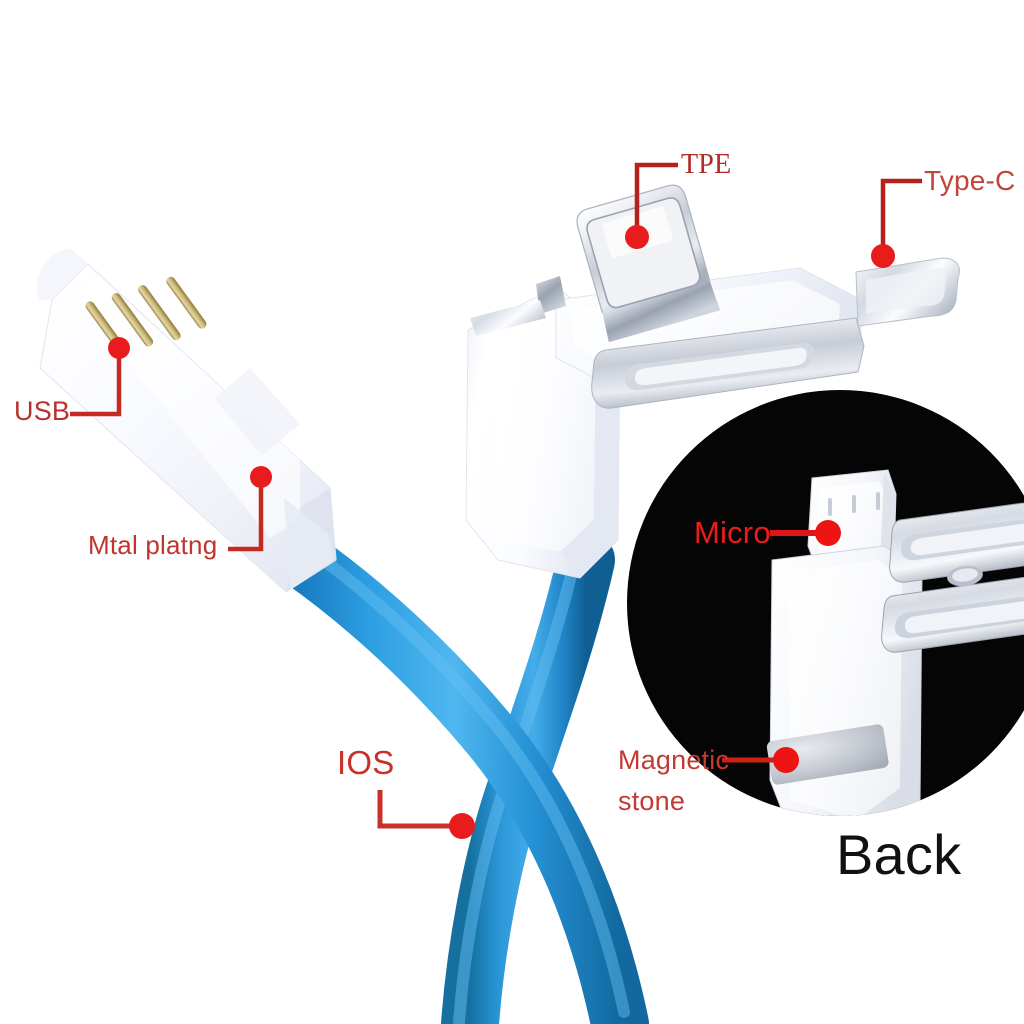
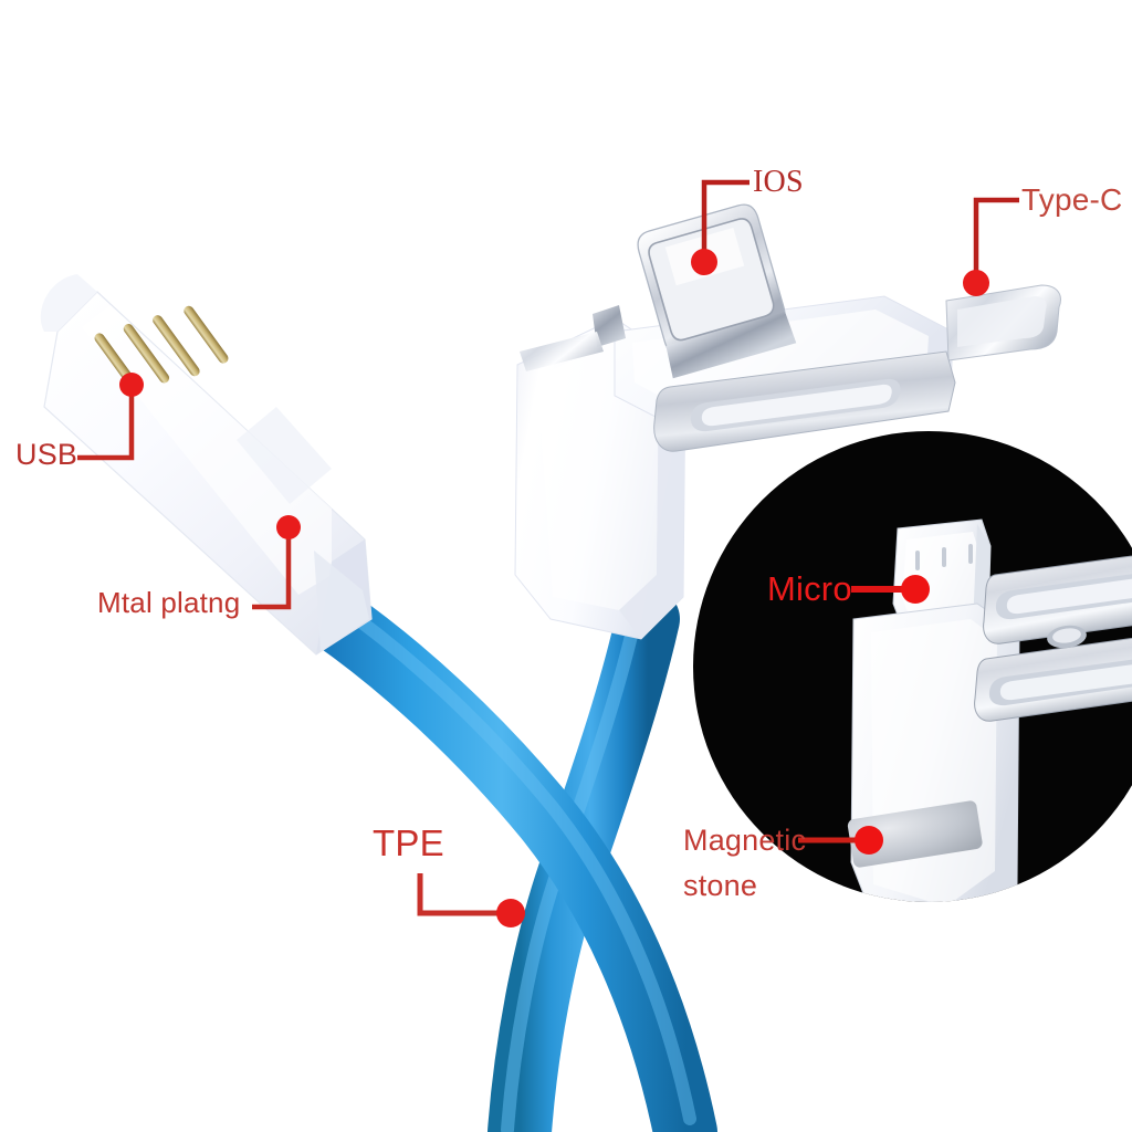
  USB
  Mtal platng
- TPE
+ IOS
  Type-C
- IOS
+ TPE
  Micro
  Magnetic
  stone
- Back
